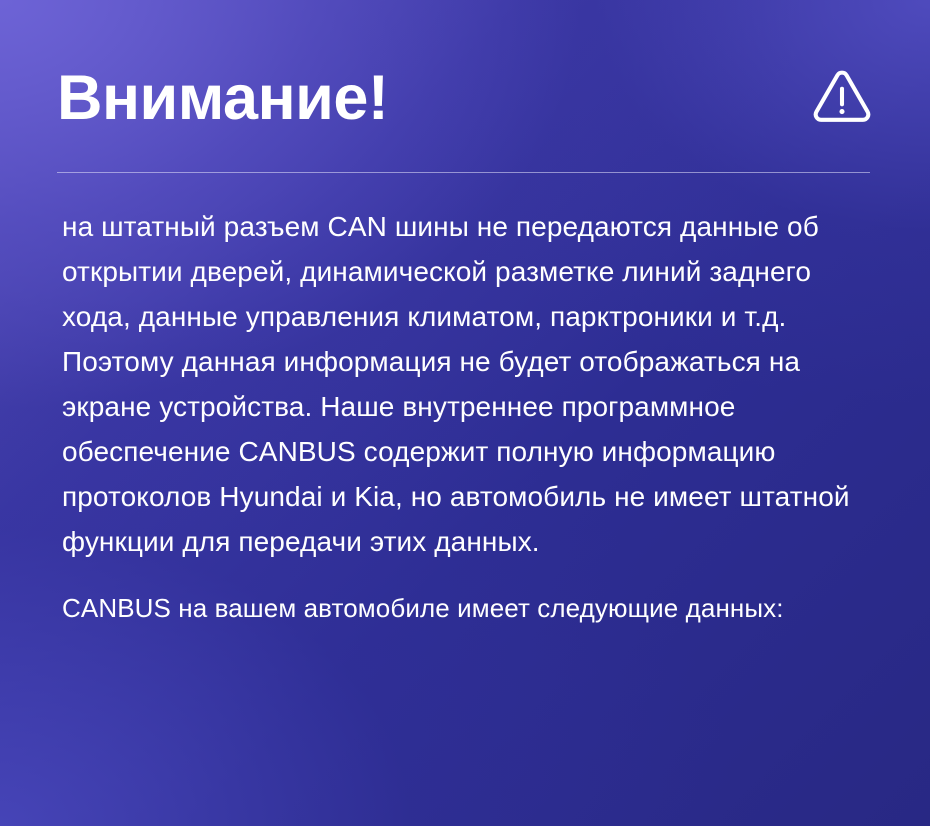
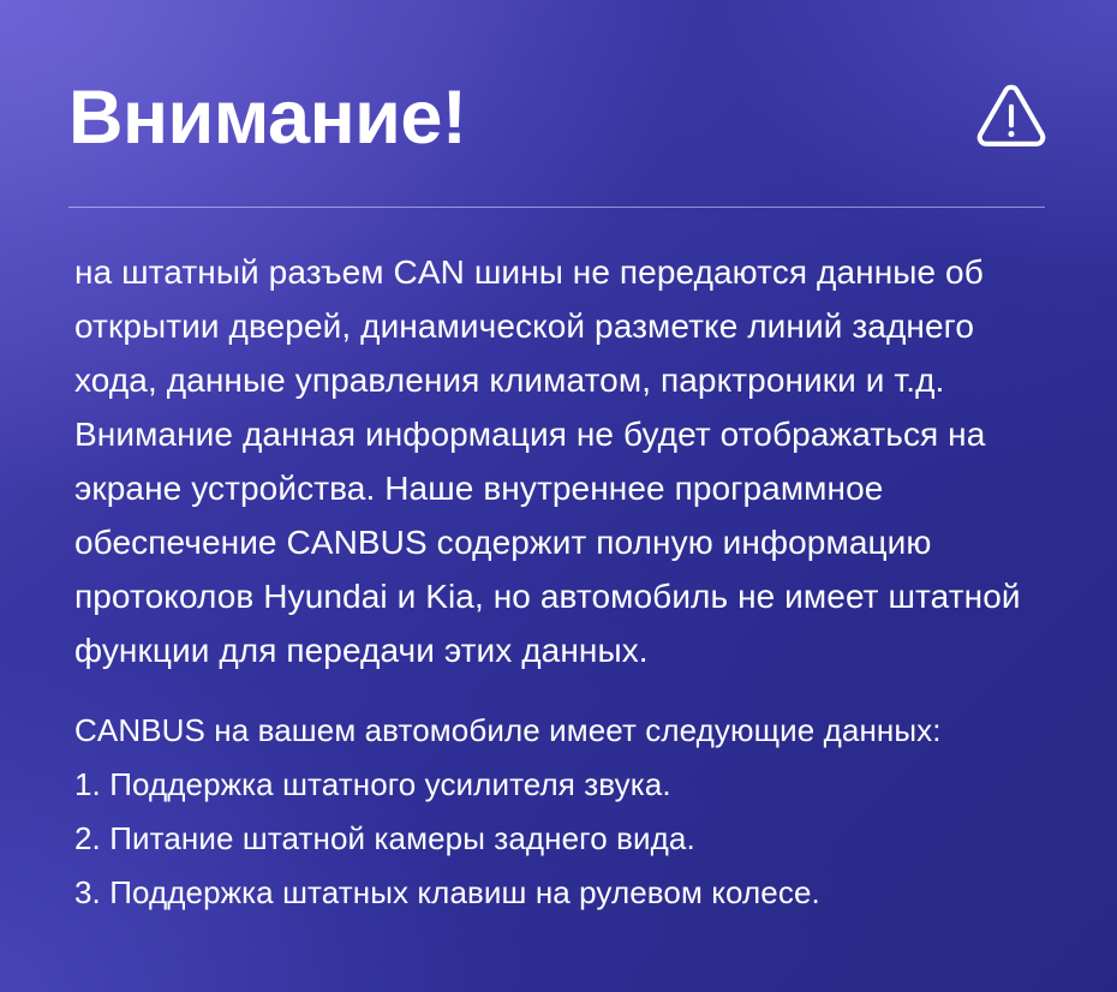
  Внимание!
- на штатный разъем CAN шины не передаются данные об открытии дверей, динамической разметке линий заднего хода, данные управления климатом, парктроники и т.д. Поэтому данная информация не будет отображаться на экране устройства. Наше внутреннее программное обеспечение CANBUS содержит полную информацию протоколов Hyundai и Kia, но автомобиль не имеет штатной функции для передачи этих данных.
+ на штатный разъем CAN шины не передаются данные об открытии дверей, динамической разметке линий заднего хода, данные управления климатом, парктроники и т.д. Внимание данная информация не будет отображаться на экране устройства. Наше внутреннее программное обеспечение CANBUS содержит полную информацию протоколов Hyundai и Kia, но автомобиль не имеет штатной функции для передачи этих данных.
  CANBUS на вашем автомобиле имеет следующие данных:
+ 1. Поддержка штатного усилителя звука.
+ 2. Питание штатной камеры заднего вида.
+ 3. Поддержка штатных клавиш на рулевом колесе.
